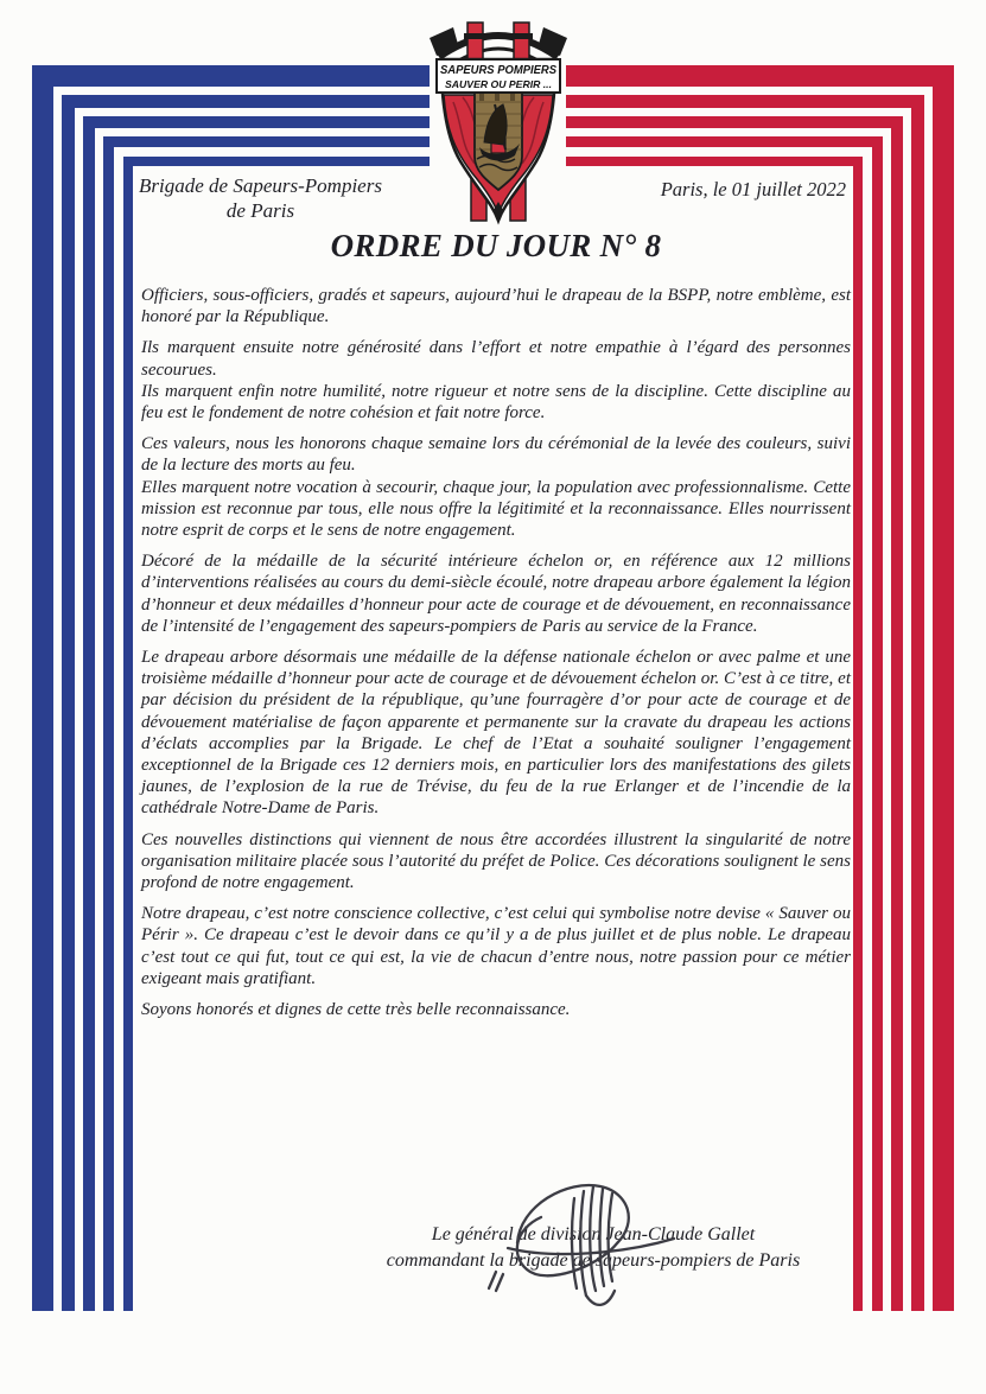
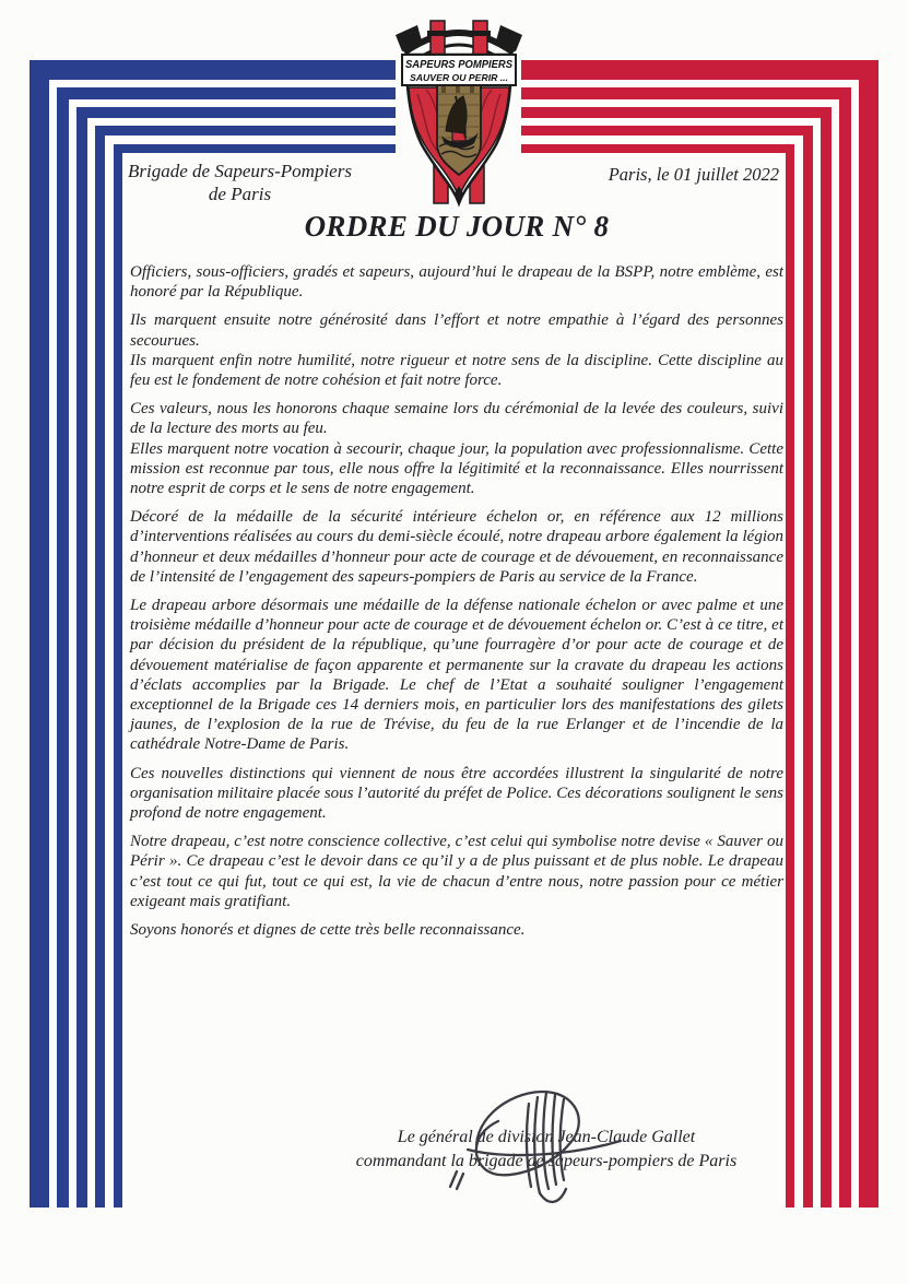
  SAPEURS POMPIERS
  SAUVER OU PERIR ...
  Brigade de Sapeurs-Pompiers
  de Paris
  Paris, le 01 juillet 2022
  ORDRE DU JOUR N° 8
  Officiers, sous-officiers, gradés et sapeurs, aujourd’hui le drapeau de la BSPP, notre emblème, est honoré par la République.
  Ils marquent ensuite notre générosité dans l’effort et notre empathie à l’égard des personnes secourues.
  Ils marquent enfin notre humilité, notre rigueur et notre sens de la discipline. Cette discipline au feu est le fondement de notre cohésion et fait notre force.
  Ces valeurs, nous les honorons chaque semaine lors du cérémonial de la levée des couleurs, suivi de la lecture des morts au feu.
  Elles marquent notre vocation à secourir, chaque jour, la population avec professionnalisme. Cette mission est reconnue par tous, elle nous offre la légitimité et la reconnaissance. Elles nourrissent notre esprit de corps et le sens de notre engagement.
  Décoré de la médaille de la sécurité intérieure échelon or, en référence aux 12 millions d’interventions réalisées au cours du demi-siècle écoulé, notre drapeau arbore également la légion d’honneur et deux médailles d’honneur pour acte de courage et de dévouement, en reconnaissance de l’intensité de l’engagement des sapeurs-pompiers de Paris au service de la France.
- Le drapeau arbore désormais une médaille de la défense nationale échelon or avec palme et une troisième médaille d’honneur pour acte de courage et de dévouement échelon or. C’est à ce titre, et par décision du président de la république, qu’une fourragère d’or pour acte de courage et de dévouement matérialise de façon apparente et permanente sur la cravate du drapeau les actions d’éclats accomplies par la Brigade. Le chef de l’Etat a souhaité souligner l’engagement exceptionnel de la Brigade ces 12 derniers mois, en particulier lors des manifestations des gilets jaunes, de l’explosion de la rue de Trévise, du feu de la rue Erlanger et de l’incendie de la cathédrale Notre-Dame de Paris.
+ Le drapeau arbore désormais une médaille de la défense nationale échelon or avec palme et une troisième médaille d’honneur pour acte de courage et de dévouement échelon or. C’est à ce titre, et par décision du président de la république, qu’une fourragère d’or pour acte de courage et de dévouement matérialise de façon apparente et permanente sur la cravate du drapeau les actions d’éclats accomplies par la Brigade. Le chef de l’Etat a souhaité souligner l’engagement exceptionnel de la Brigade ces 14 derniers mois, en particulier lors des manifestations des gilets jaunes, de l’explosion de la rue de Trévise, du feu de la rue Erlanger et de l’incendie de la cathédrale Notre-Dame de Paris.
  Ces nouvelles distinctions qui viennent de nous être accordées illustrent la singularité de notre organisation militaire placée sous l’autorité du préfet de Police. Ces décorations soulignent le sens profond de notre engagement.
- Notre drapeau, c’est notre conscience collective, c’est celui qui symbolise notre devise « Sauver ou Périr ». Ce drapeau c’est le devoir dans ce qu’il y a de plus juillet et de plus noble. Le drapeau c’est tout ce qui fut, tout ce qui est, la vie de chacun d’entre nous, notre passion pour ce métier exigeant mais gratifiant.
+ Notre drapeau, c’est notre conscience collective, c’est celui qui symbolise notre devise « Sauver ou Périr ». Ce drapeau c’est le devoir dans ce qu’il y a de plus puissant et de plus noble. Le drapeau c’est tout ce qui fut, tout ce qui est, la vie de chacun d’entre nous, notre passion pour ce métier exigeant mais gratifiant.
  Soyons honorés et dignes de cette très belle reconnaissance.
  Le général de divion Jean-Claude Gallet
  commandant la brigade deapeurs-pompiers de Paris
